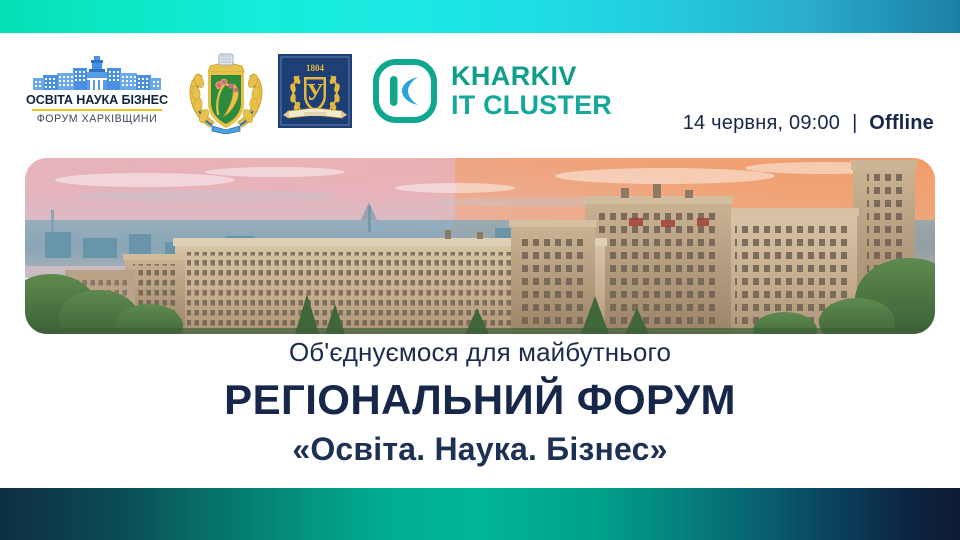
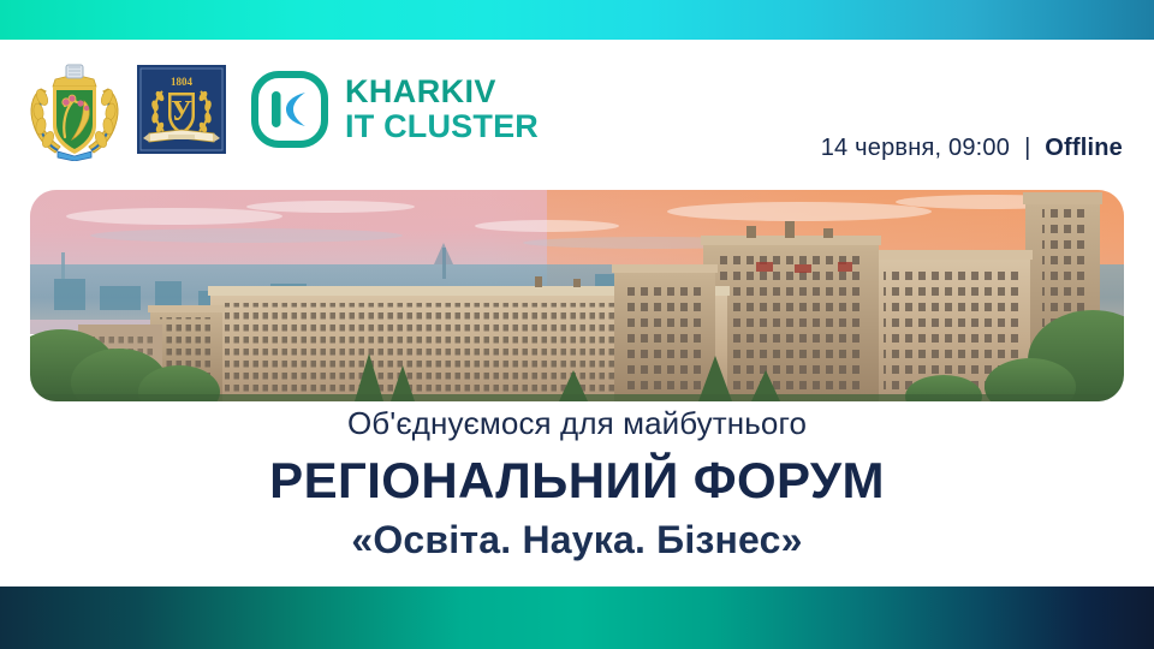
- ОСВІТА НАУКА БІЗНЕС
- ФОРУМ ХАРКІВЩИНИ
  1804
  У
  KHARKIV
  IT CLUSTER
  14 червня, 09:00
  |
  Offline
  Об'єднуємося для майбутнього
  РЕГІОНАЛЬНИЙ ФОРУМ
  «Освіта. Наука. Бізнес»
